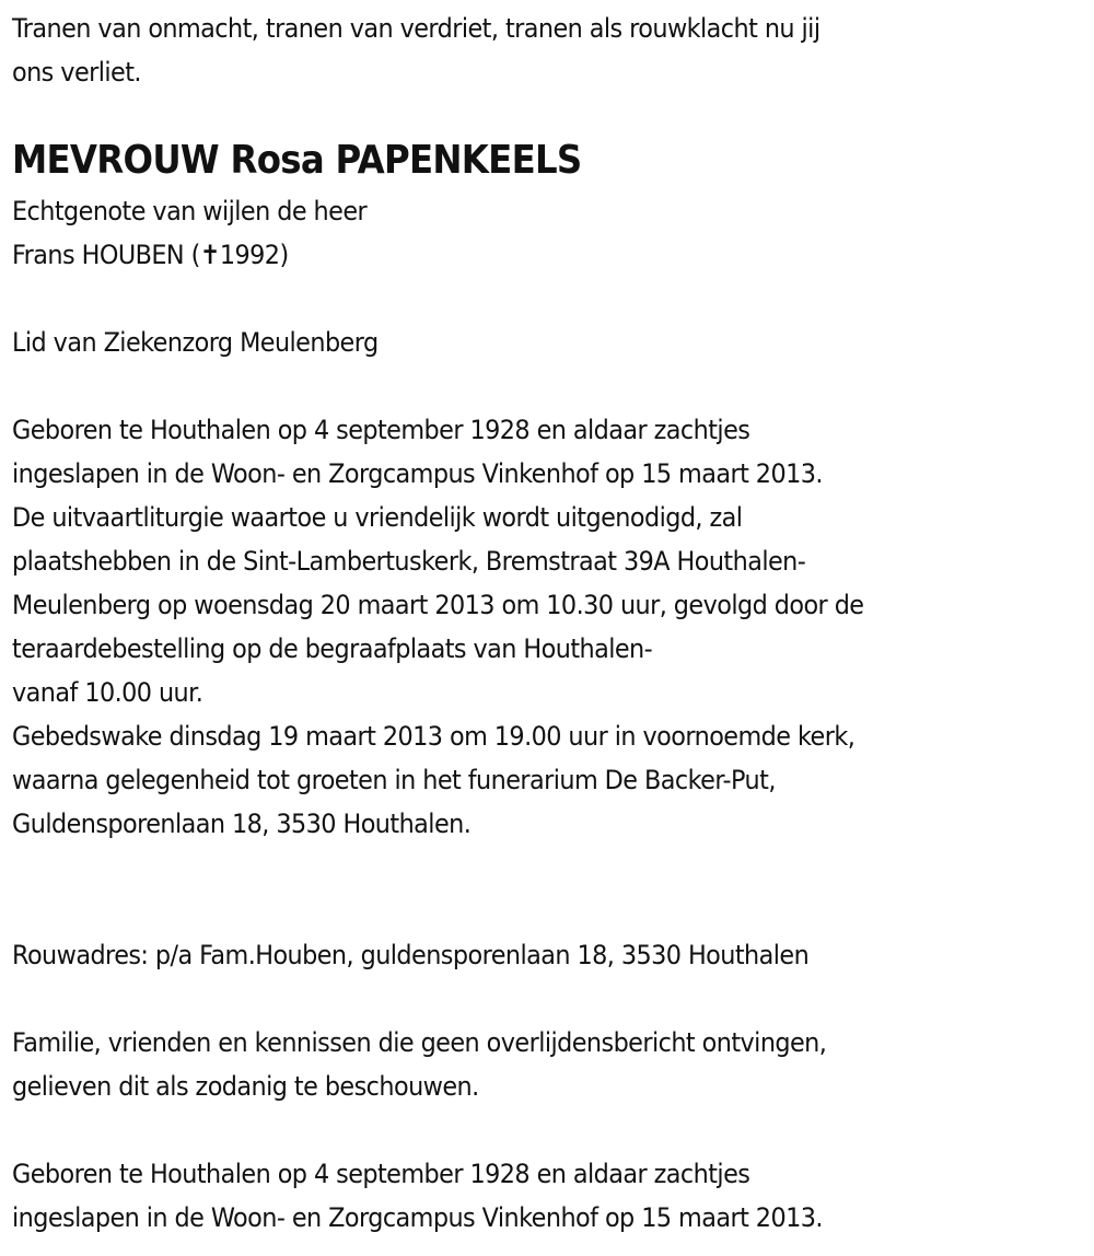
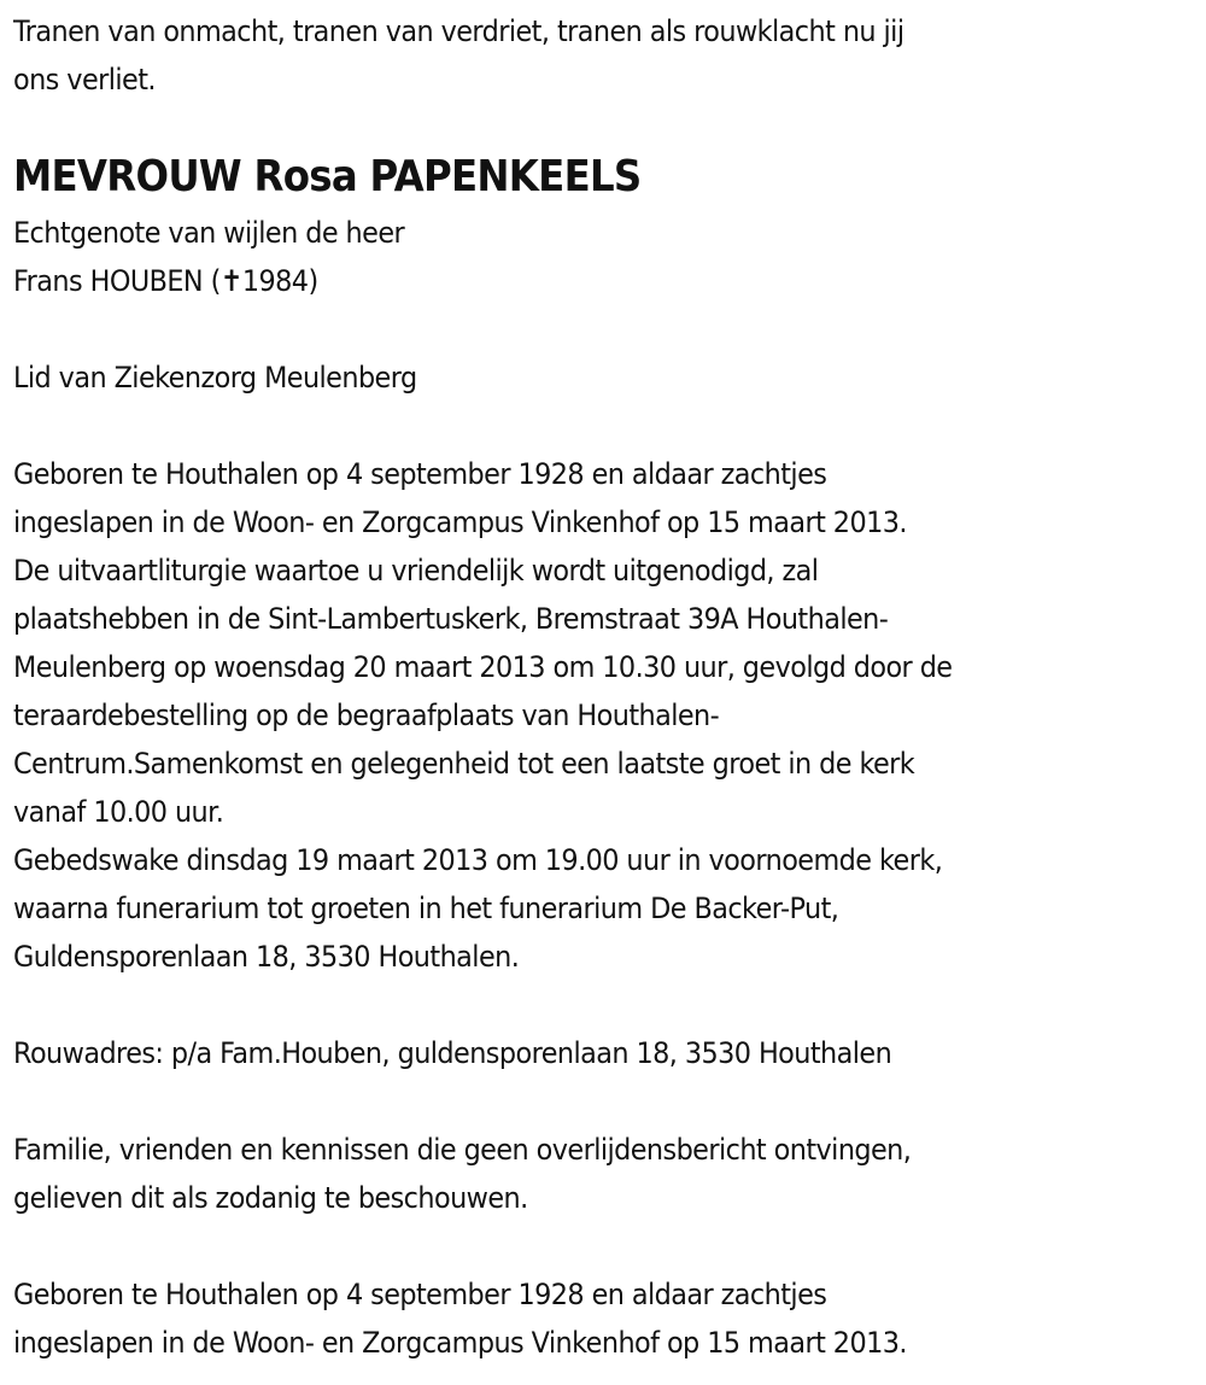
  Tranen van onmacht, tranen van verdriet, tranen als rouwklacht nu jij
  ons verliet.
  MEVROUW Rosa PAPENKEELS
  Echtgenote van wijlen de heer
- Frans HOUBEN (✝1992)
+ Frans HOUBEN (✝1984)
  Lid van Ziekenzorg Meulenberg
  Geboren te Houthalen op 4 september 1928 en aldaar zachtjes
  ingeslapen in de Woon- en Zorgcampus Vinkenhof op 15 maart 2013.
  De uitvaartliturgie waartoe u vriendelijk wordt uitgenodigd, zal
  plaatshebben in de Sint-Lambertuskerk, Bremstraat 39A Houthalen-
  Meulenberg op woensdag 20 maart 2013 om 10.30 uur, gevolgd door de
  teraardebestelling op de begraafplaats van Houthalen-
+ Centrum.Samenkomst en gelegenheid tot een laatste groet in de kerk
  vanaf 10.00 uur.
  Gebedswake dinsdag 19 maart 2013 om 19.00 uur in voornoemde kerk,
- waarna gelegenheid tot groeten in het funerarium De Backer-Put,
+ waarna funerarium tot groeten in het funerarium De Backer-Put,
  Guldensporenlaan 18, 3530 Houthalen.
  Rouwadres: p/a Fam.Houben, guldensporenlaan 18, 3530 Houthalen
  Familie, vrienden en kennissen die geen overlijdensbericht ontvingen,
  gelieven dit als zodanig te beschouwen.
  Geboren te Houthalen op 4 september 1928 en aldaar zachtjes
  ingeslapen in de Woon- en Zorgcampus Vinkenhof op 15 maart 2013.
